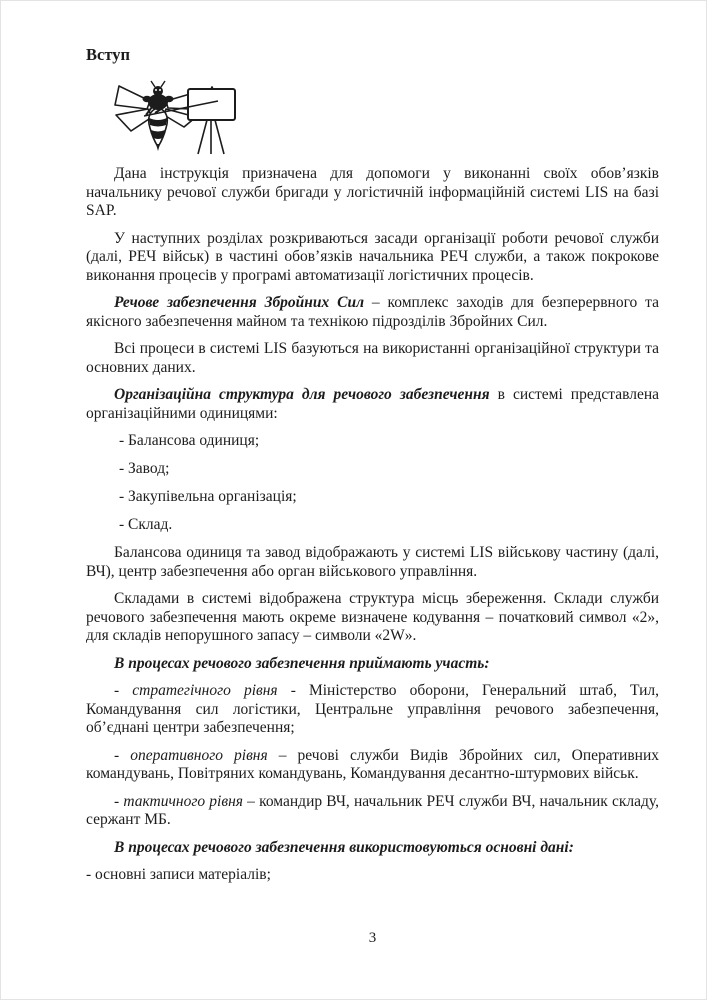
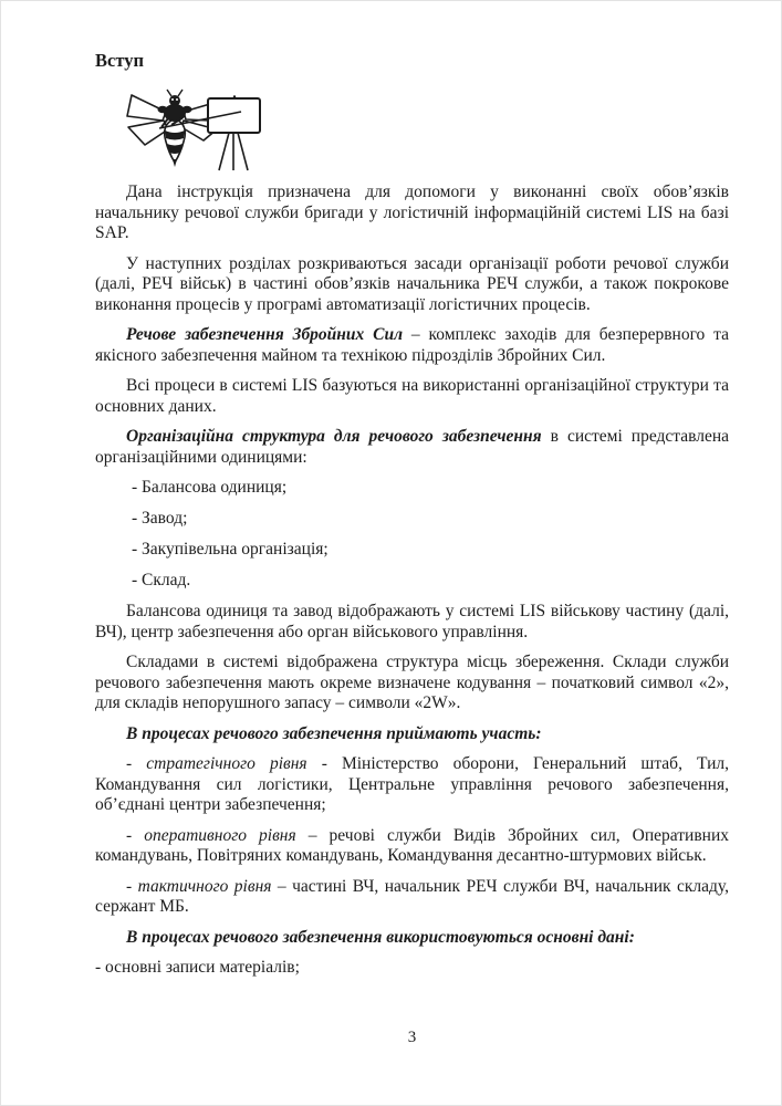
  Вступ
  Дана інструкція призначена для допомоги у виконанні своїх обов’язків начальнику речової служби бригади у логістичній інформаційній системі LIS на базі SAP.
  У наступних розділах розкриваються засади організації роботи речової служби (далі, РЕЧ військ) в частині обов’язків начальника РЕЧ служби, а також покрокове виконання процесів у програмі автоматизації логістичних процесів.
  Речове забезпечення Збройних Сил – комплекс заходів для безперервного та якісного забезпечення майном та технікою підрозділів Збройних Сил.
  Всі процеси в системі LIS базуються на використанні організаційної структури та основних даних.
  Організаційна структура для речового забезпечення в системі представлена організаційними одиницями:
  - Балансова одиниця;
  - Завод;
  - Закупівельна організація;
  - Склад.
  Балансова одиниця та завод відображають у системі LIS військову частину (далі, ВЧ), центр забезпечення або орган військового управління.
  Складами в системі відображена структура місць збереження. Склади служби речового забезпечення мають окреме визначене кодування – початковий символ «2», для складів непорушного запасу – символи «2W».
  В процесах речового забезпечення приймають участь:
  - стратегічного рівня - Міністерство оборони, Генеральний штаб, Тил, Командування сил логістики, Центральне управління речового забезпечення, об’єднані центри забезпечення;
  - оперативного рівня – речові служби Видів Збройних сил, Оперативних командувань, Повітряних командувань, Командування десантно-штурмових військ.
- - тактичного рівня – командир ВЧ, начальник РЕЧ служби ВЧ, начальник складу, сержант МБ.
+ - тактичного рівня – частині ВЧ, начальник РЕЧ служби ВЧ, начальник складу, сержант МБ.
  В процесах речового забезпечення використовуються основні дані:
  - основні записи матеріалів;
  3
